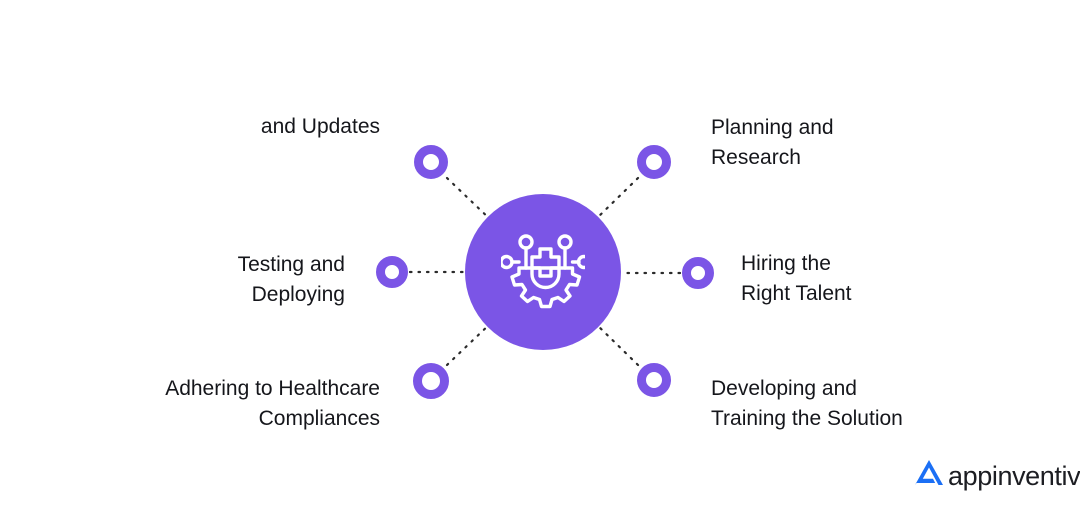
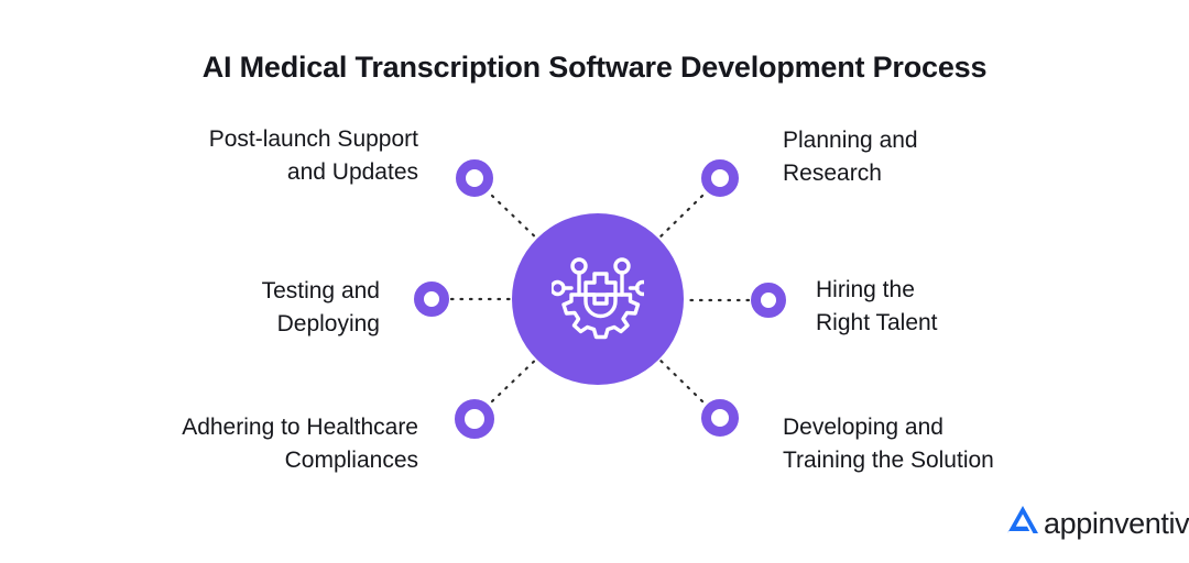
+ AI Medical Transcription Software Development Process
+ Post-launch Support
  and Updates
  Planning and
  Research
  Testing and
  Deploying
  Hiring the
  Right Talent
  Adhering to Healthcare
  Compliances
  Developing and
  Training the Solution
  appinventiv
